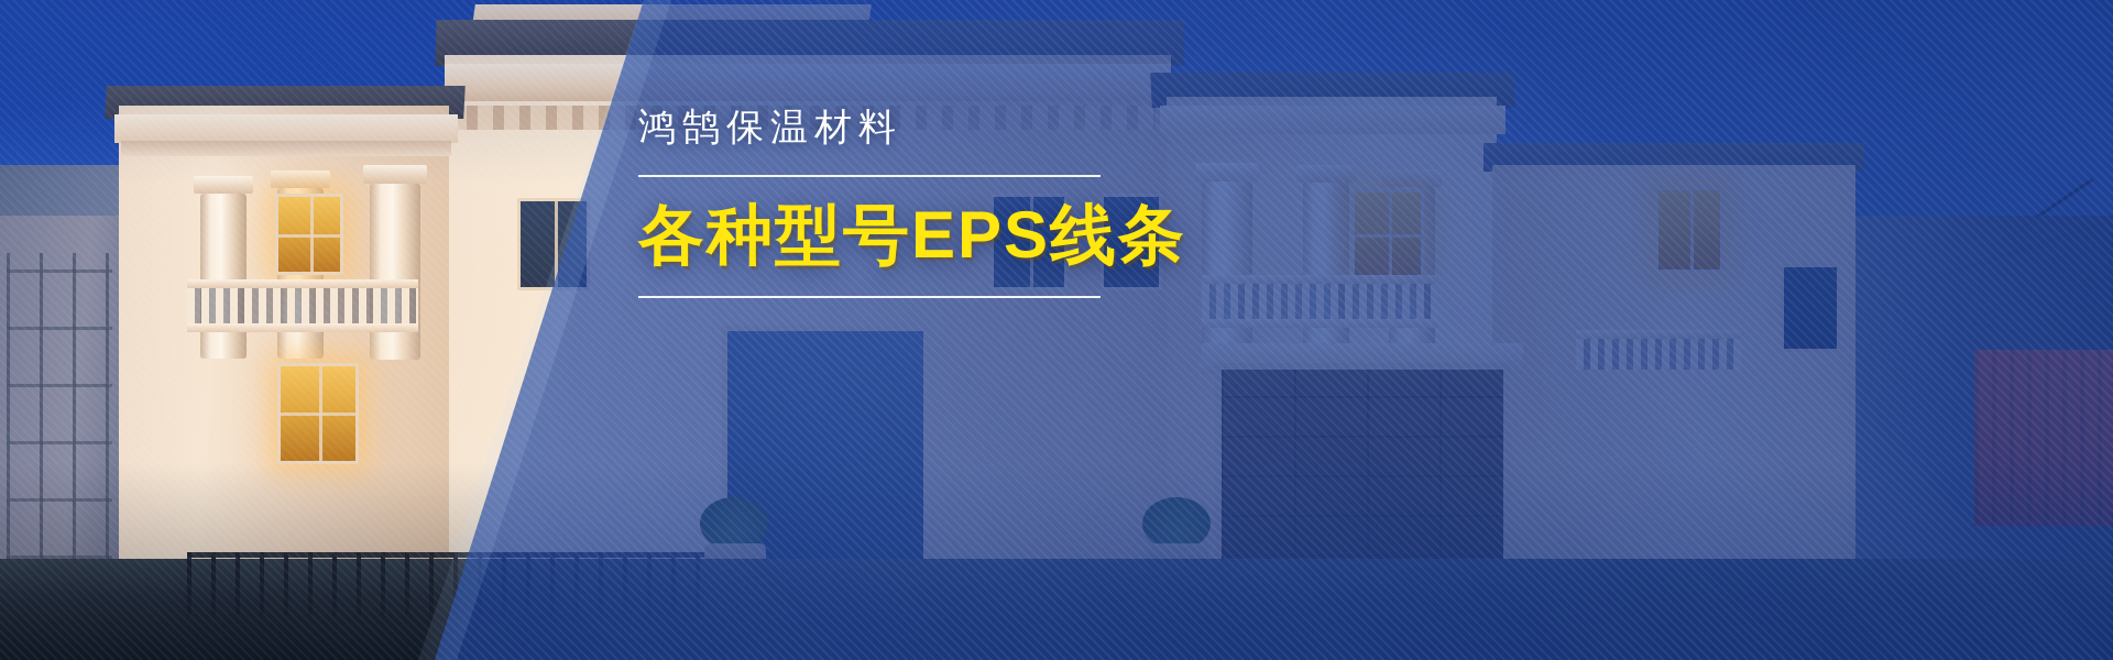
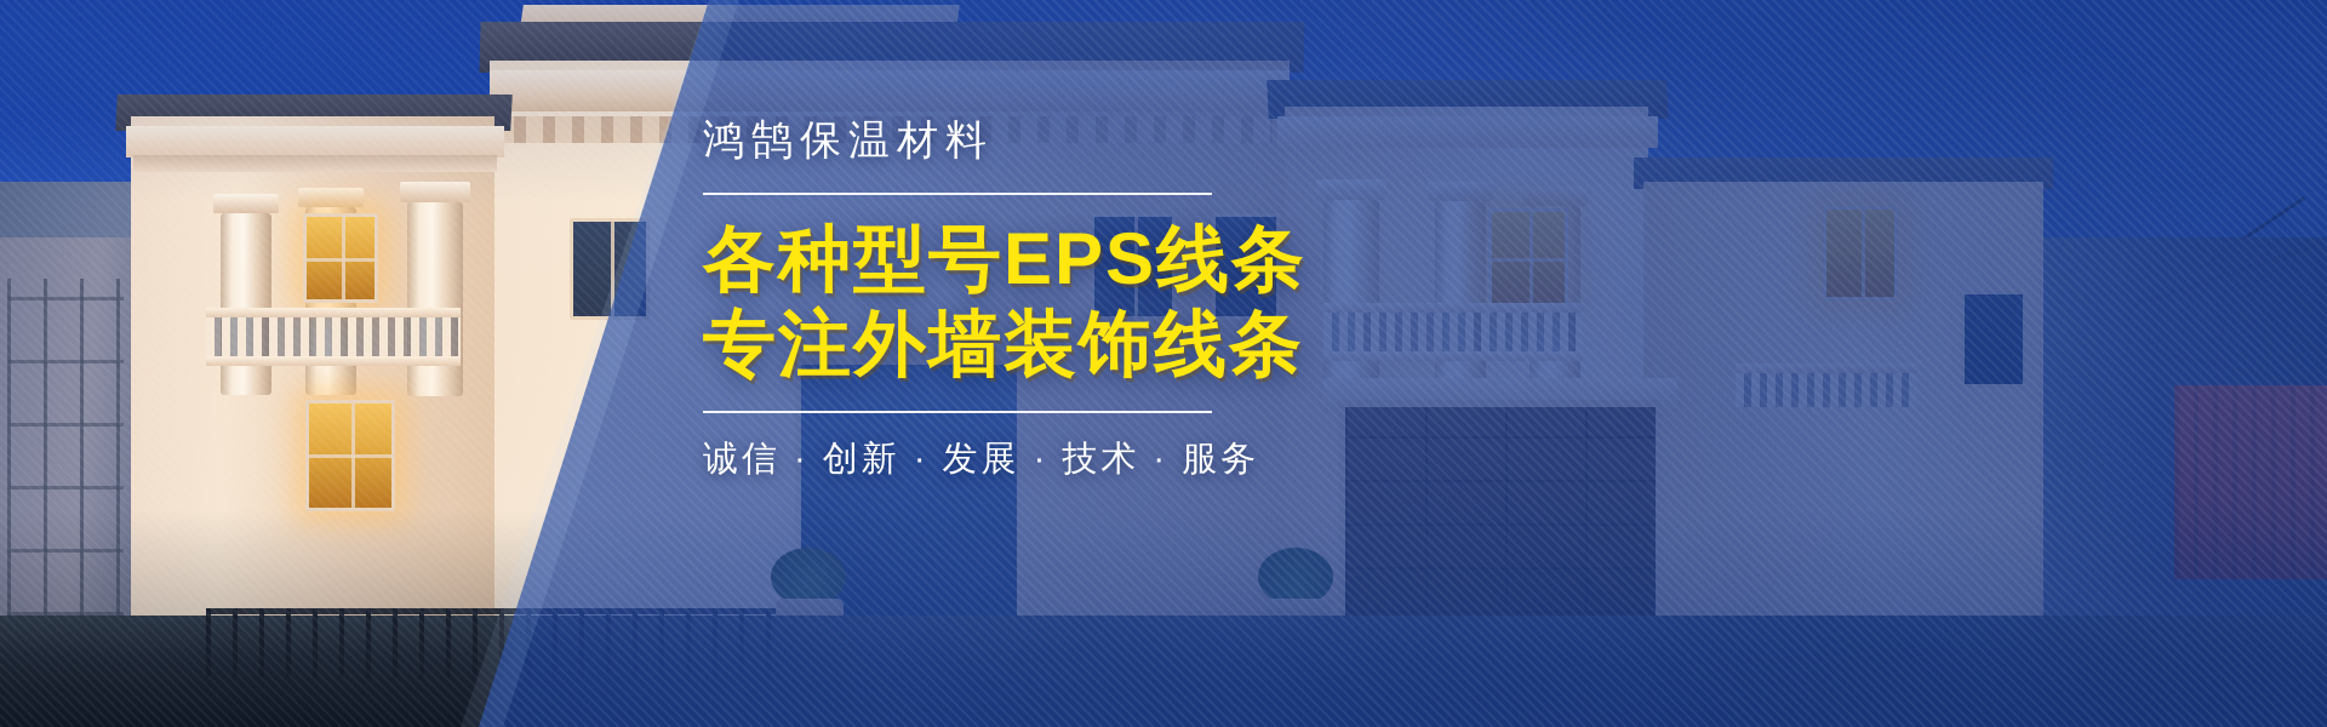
  鸿鹄保温材料
  各种型号EPS线条
+ 专注外墙装饰线条
+ 诚信 · 创新 · 发展 · 技术 · 服务
